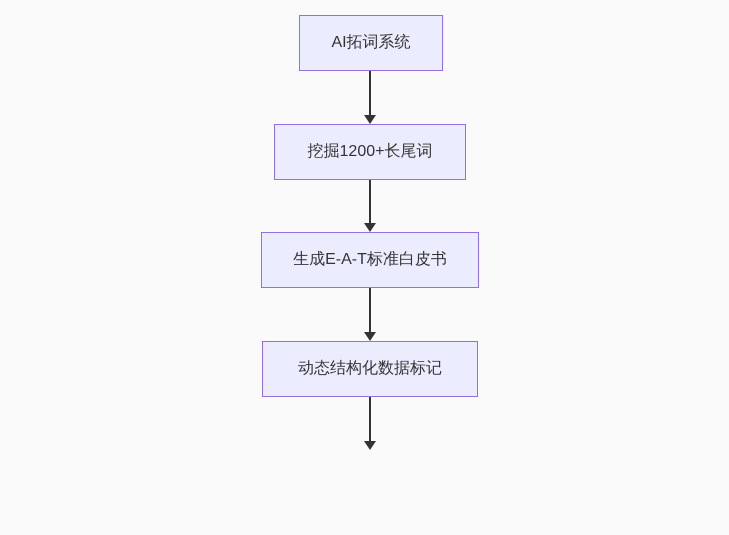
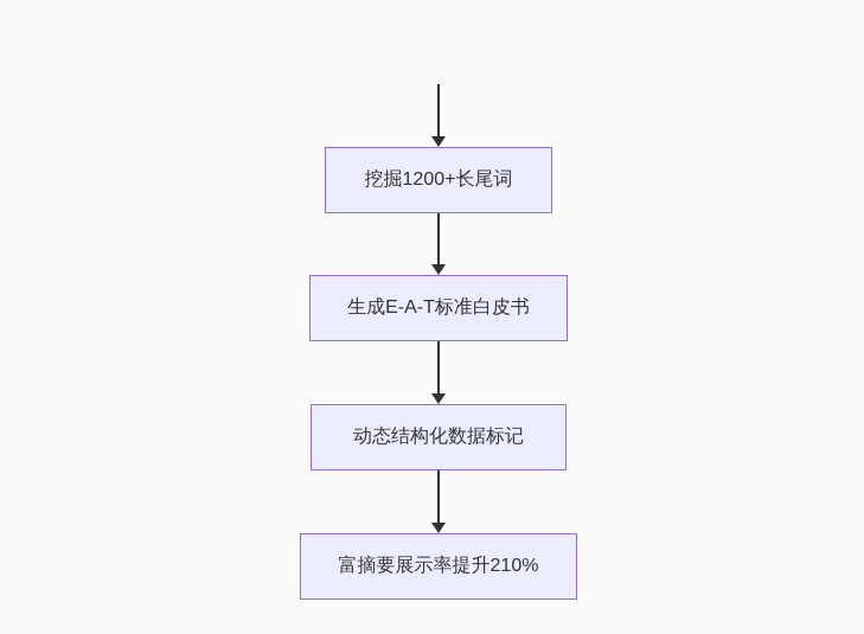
- AI拓词系统
  挖掘1200+长尾词
  生成E-A-T标准白皮书
  动态结构化数据标记
+ 富摘要展示率提升210%
